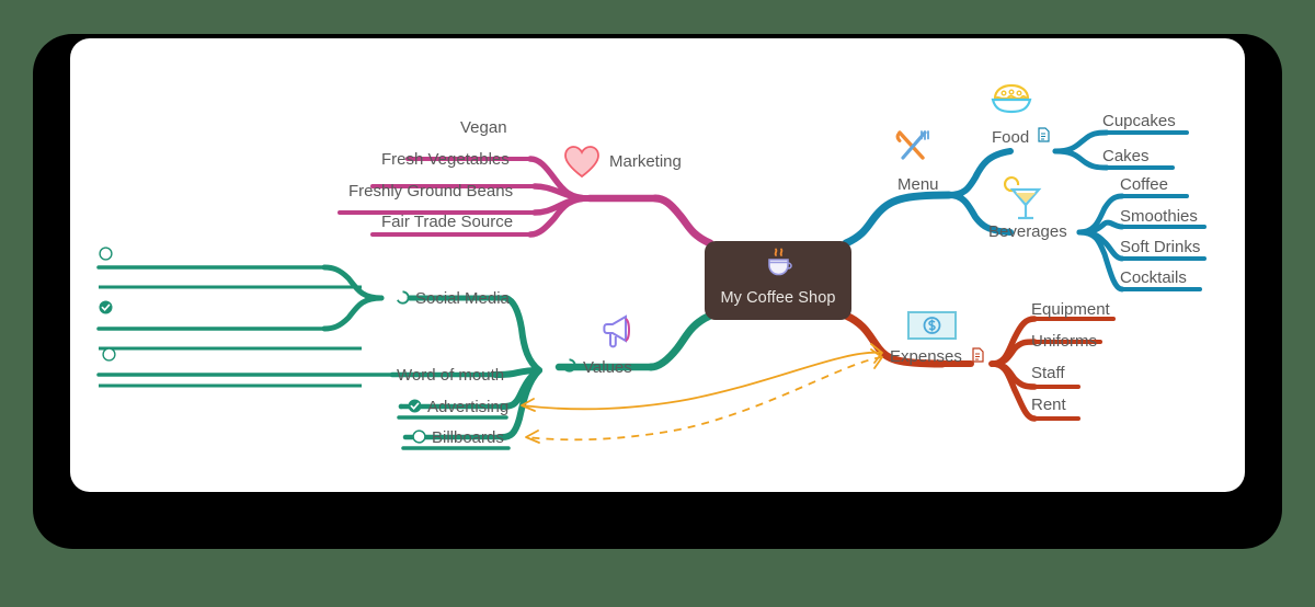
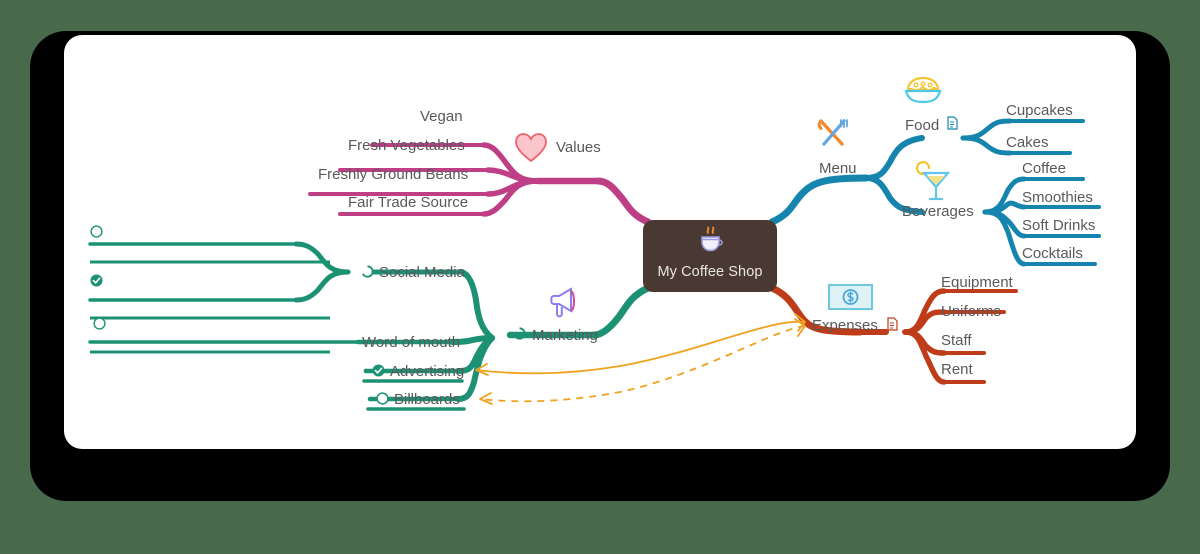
  My Coffee Shop
  Menu
  Food
  Beverages
  Cupcakes
  Cakes
  Coffee
  Smoothies
  Soft Drinks
  Cocktails
  Expenses
  Equipment
  Uniforms
  Staff
  Rent
- Marketing
+ Values
  Vegan
  Fresh Vegetables
  Freshly Ground Beans
  Fair Trade Source
- Values
+ Marketing
  Social Media
  Word of mouth
  Advertising
  Billboards
